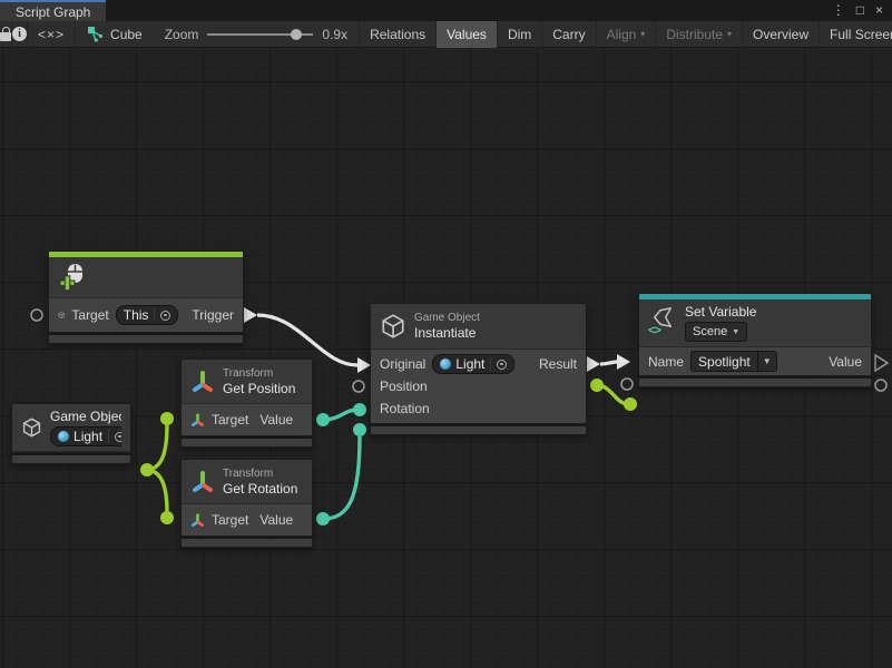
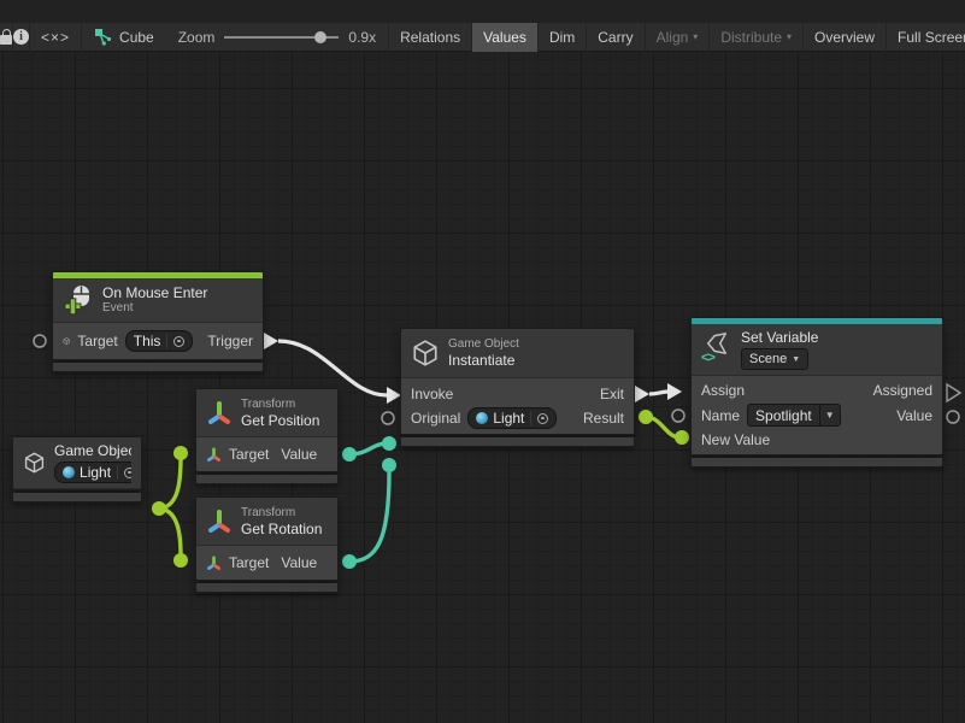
- Script Graph
- ⋮
- □
- ×
  i
  <×>
  Cube
  Zoom
  0.9x
  Relations
  Values
  Dim
  Carry
  Align
  ▾
  Distribute
  ▾
  Overview
  Full Scree
+ On Mouse Enter
+ Event
  Target
  This
  Trigger
  Game Obje
  Light
  Transform
  Get Position
  Target
  Value
  Transform
  Get Rotation
  Target
  Value
  Game Object
  Instantiate
+ Invoke
+ Exit
  Original
  Light
  Result
- Position
- Rotation
  <>
  Set Variable
  Scene
+ Assign
+ Assigned
  Name
  Spotlight
  ▼
  Value
+ New Value
